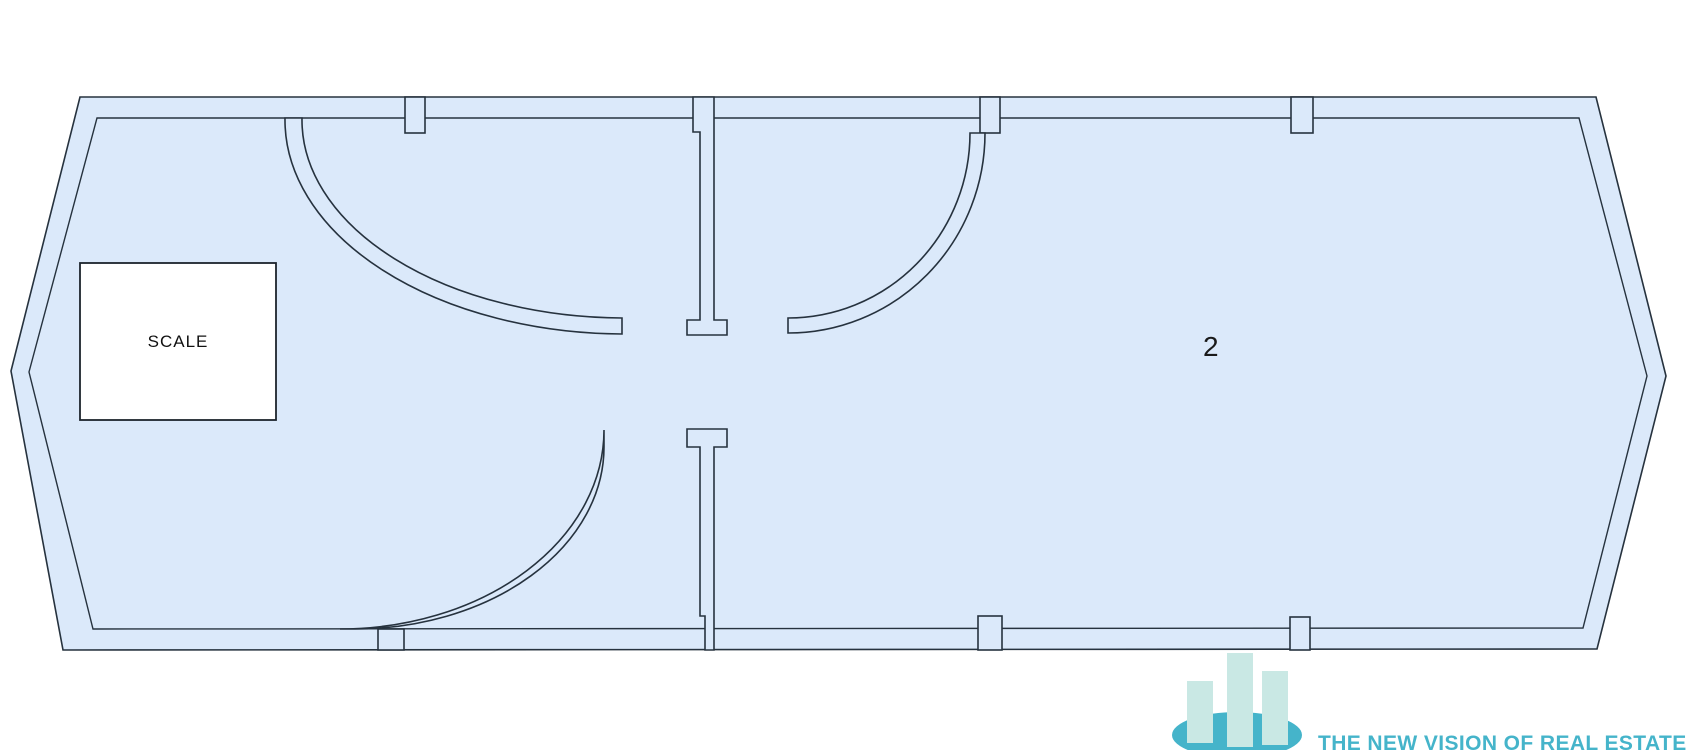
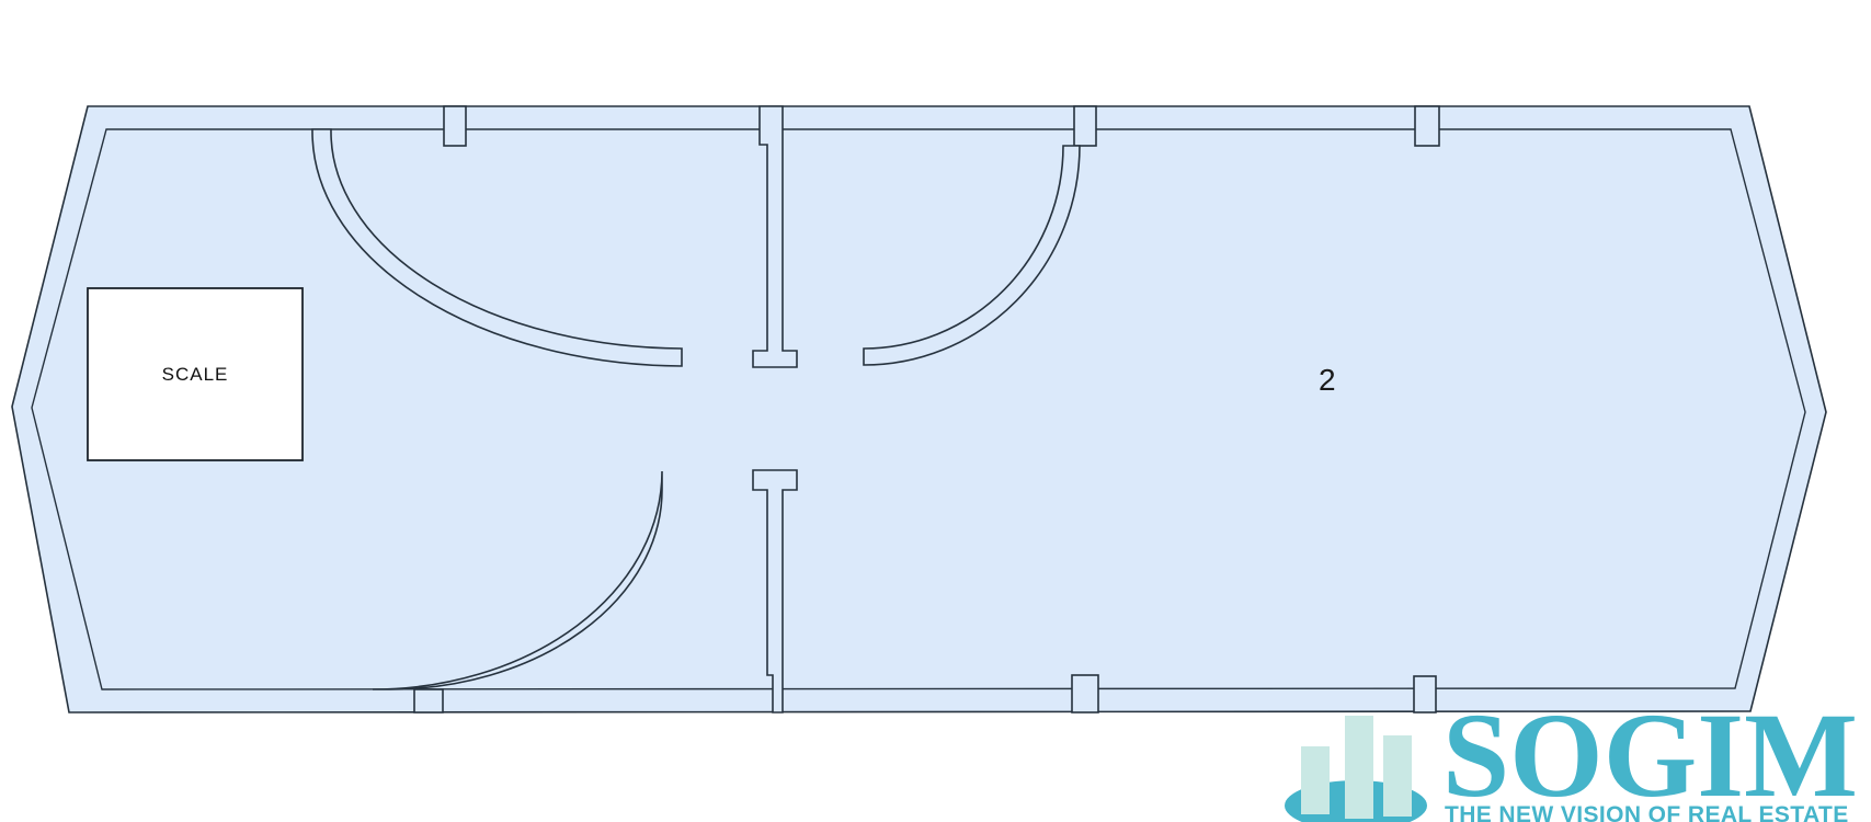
  SCALE
  2
+ SOGIM
  THE NEW VISION OF REAL ESTATE
